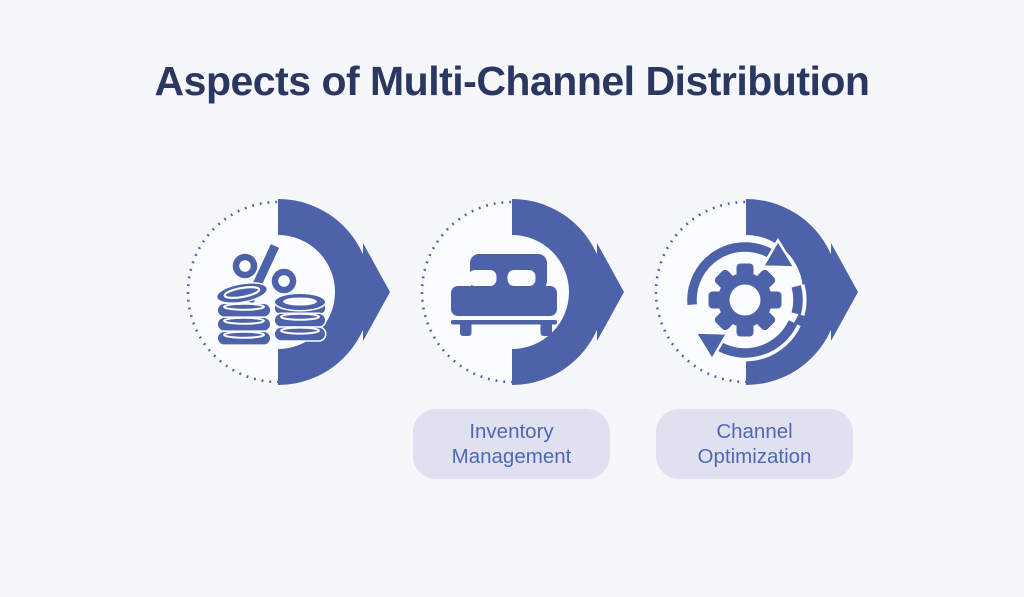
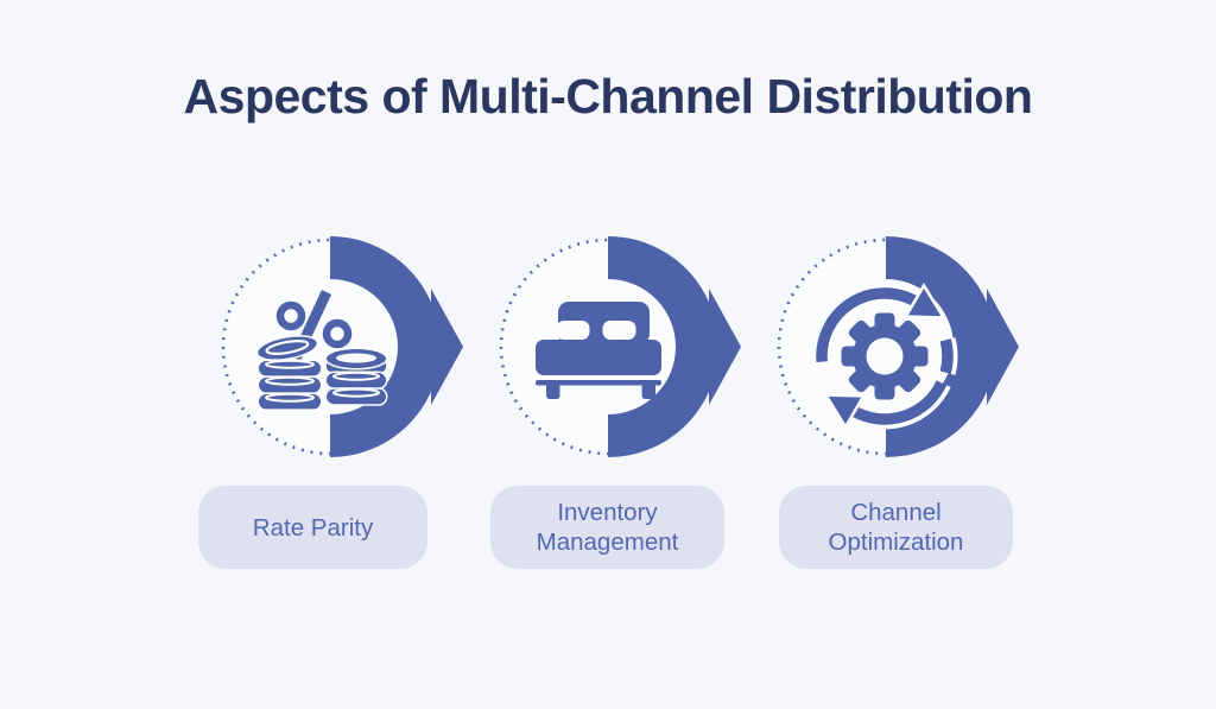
  Aspects of Multi-Channel Distribution
+ Rate Parity
  Inventory
  Management
  Channel
  Optimization
